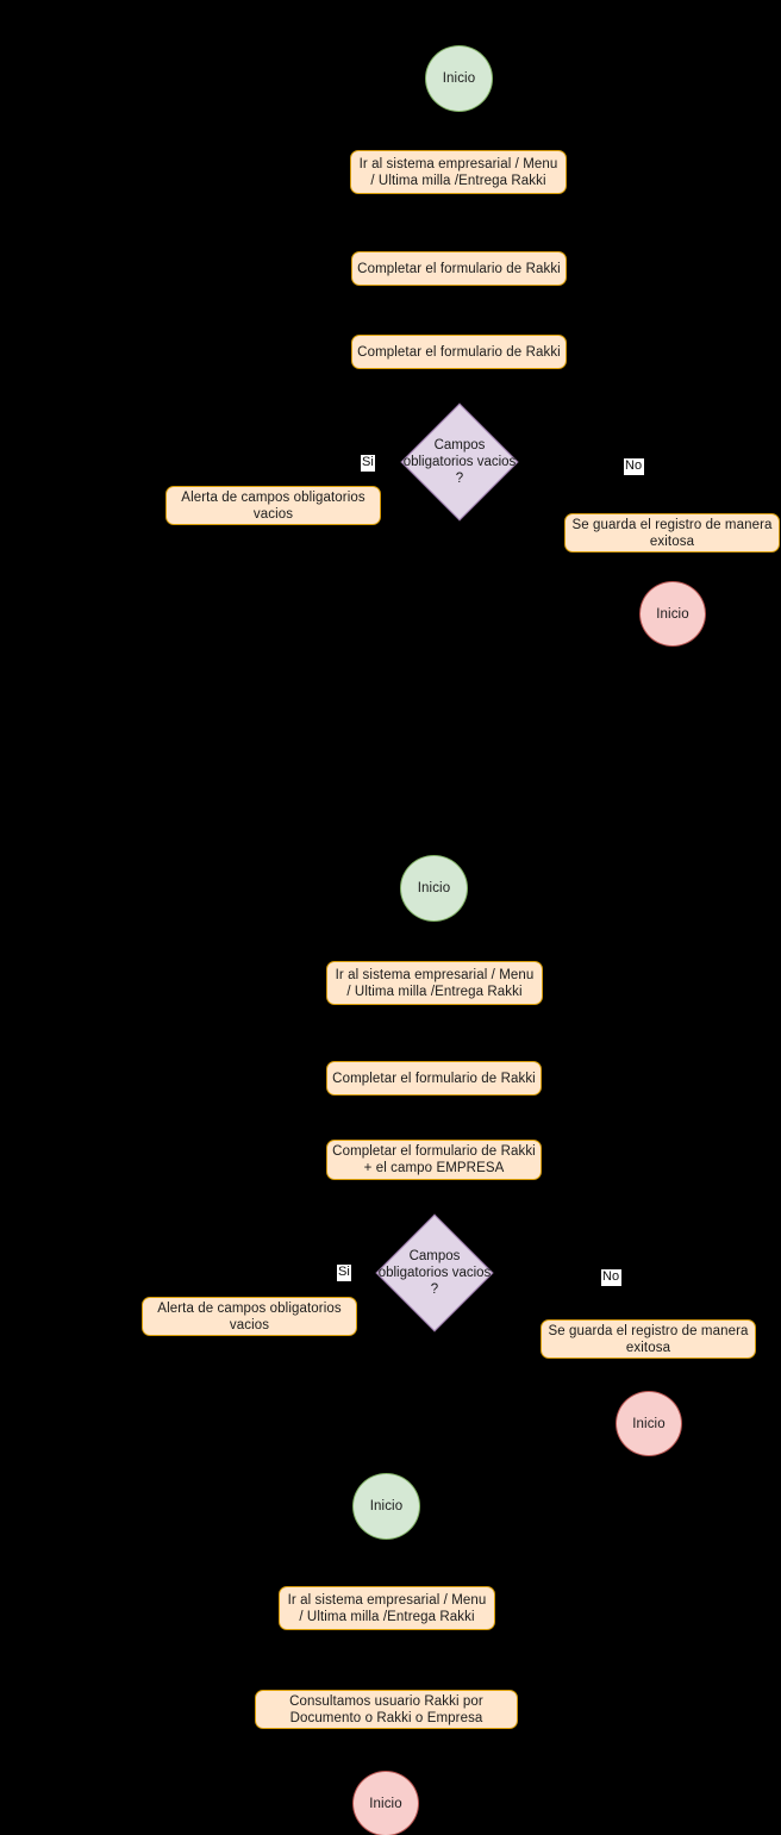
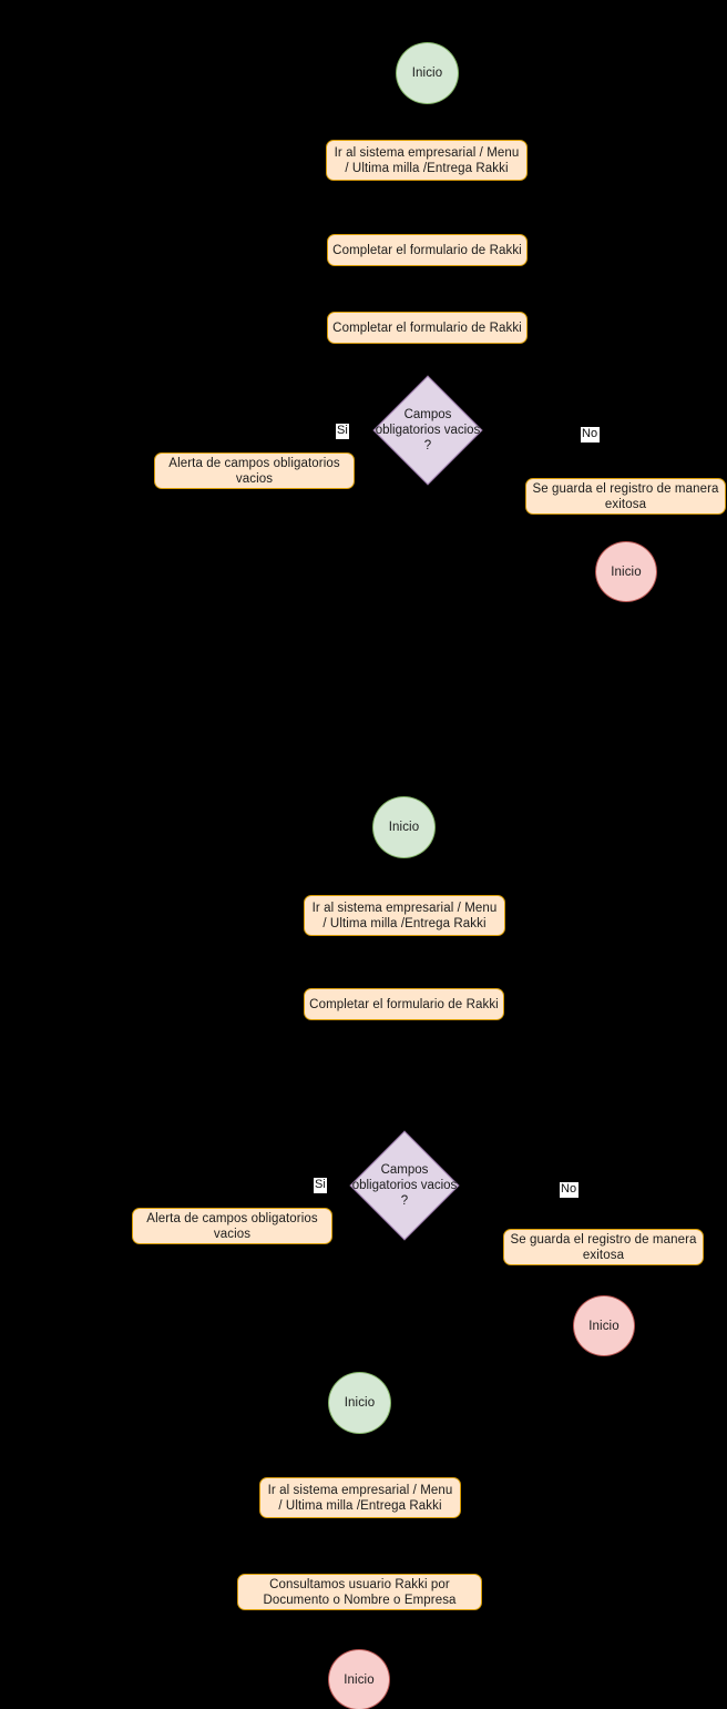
  Inicio
  Ir al sistema empresarial / Menu / Ultima milla /Entrega Rakki
  Completar el formulario de Rakki
  Completar el formulario de Rakki
  Campos obligatorios vacios ?
  Si
  No
  Alerta de campos obligatorios vacios
  Se guarda el registro de manera exitosa
  Inicio
  Inicio
  Ir al sistema empresarial / Menu / Ultima milla /Entrega Rakki
  Completar el formulario de Rakki
- Completar el formulario de Rakki + el campo EMPRESA
  Campos obligatorios vacios ?
  Si
  No
  Alerta de campos obligatorios vacios
  Se guarda el registro de manera exitosa
  Inicio
  Inicio
  Ir al sistema empresarial / Menu / Ultima milla /Entrega Rakki
- Consultamos usuario Rakki por Documento o Rakki o Empresa
+ Consultamos usuario Rakki por Documento o Nombre o Empresa
  Inicio
